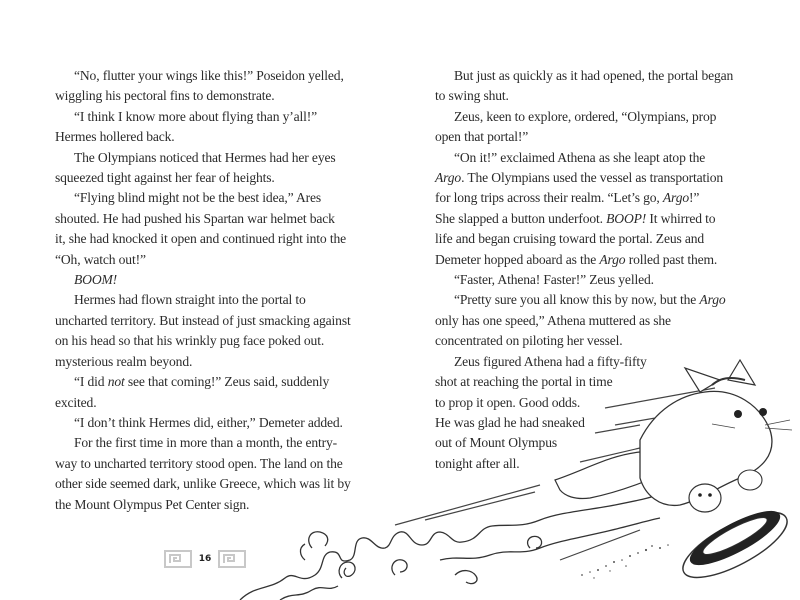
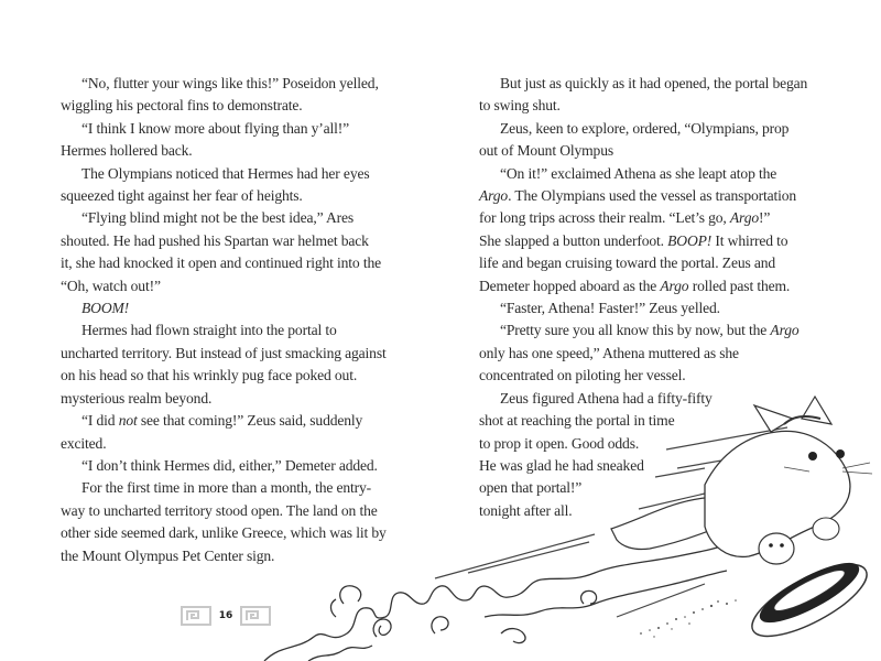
  “No, flutter your wings like this!” Poseidon yelled,
  wiggling his pectoral fins to demonstrate.
  “I think I know more about flying than y’all!”
  Hermes hollered back.
  The Olympians noticed that Hermes had her eyes
  squeezed tight against her fear of heights.
  “Flying blind might not be the best idea,” Ares
  shouted. He had pushed his Spartan war helmet back
  it, she had knocked it open and continued right into the
  “Oh, watch out!”
  BOOM!
  Hermes had flown straight into the portal to
  uncharted territory. But instead of just smacking against
  on his head so that his wrinkly pug face poked out.
  mysterious realm beyond.
  “I did not see that coming!” Zeus said, suddenly
  excited.
  “I don’t think Hermes did, either,” Demeter added.
  For the first time in more than a month, the entry-
  way to uncharted territory stood open. The land on the
  other side seemed dark, unlike Greece, which was lit by
  the Mount Olympus Pet Center sign.
  16
  But just as quickly as it had opened, the portal began
  to swing shut.
  Zeus, keen to explore, ordered, “Olympians, prop
- open that portal!”
+ out of Mount Olympus
  “On it!” exclaimed Athena as she leapt atop the
  Argo. The Olympians used the vessel as transportation
  for long trips across their realm. “Let’s go, Argo!”
  She slapped a button underfoot. BOOP! It whirred to
  life and began cruising toward the portal. Zeus and
  Demeter hopped aboard as the Argo rolled past them.
  “Faster, Athena! Faster!” Zeus yelled.
  “Pretty sure you all know this by now, but the Argo
  only has one speed,” Athena muttered as she
  concentrated on piloting her vessel.
  Zeus figured Athena had a fifty-fifty
  shot at reaching the portal in time
  to prop it open. Good odds.
  He was glad he had sneaked
- out of Mount Olympus
+ open that portal!”
  tonight after all.
